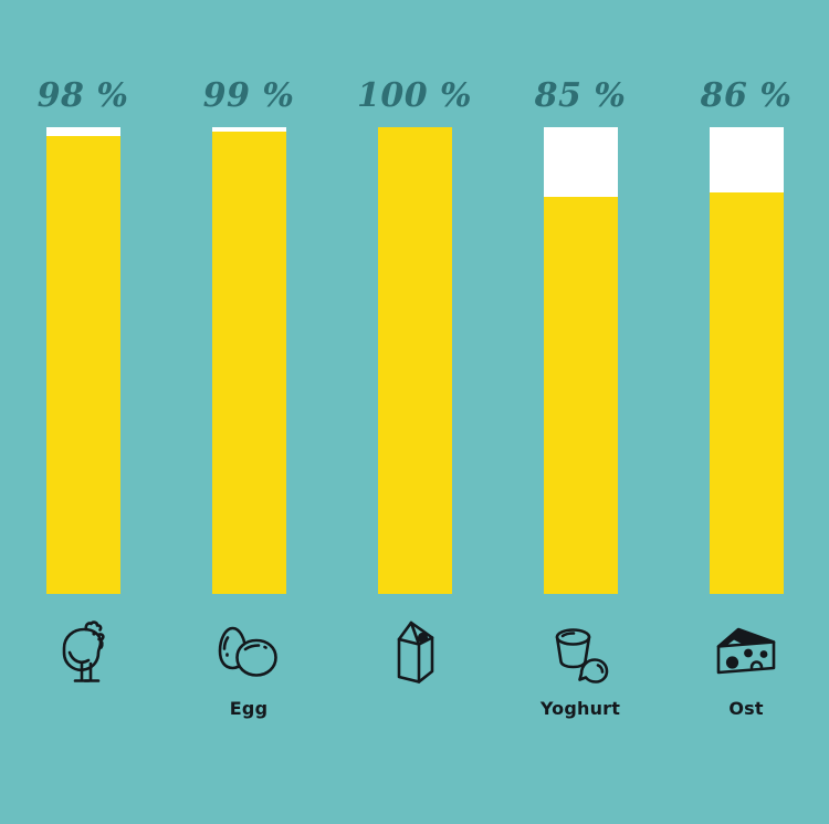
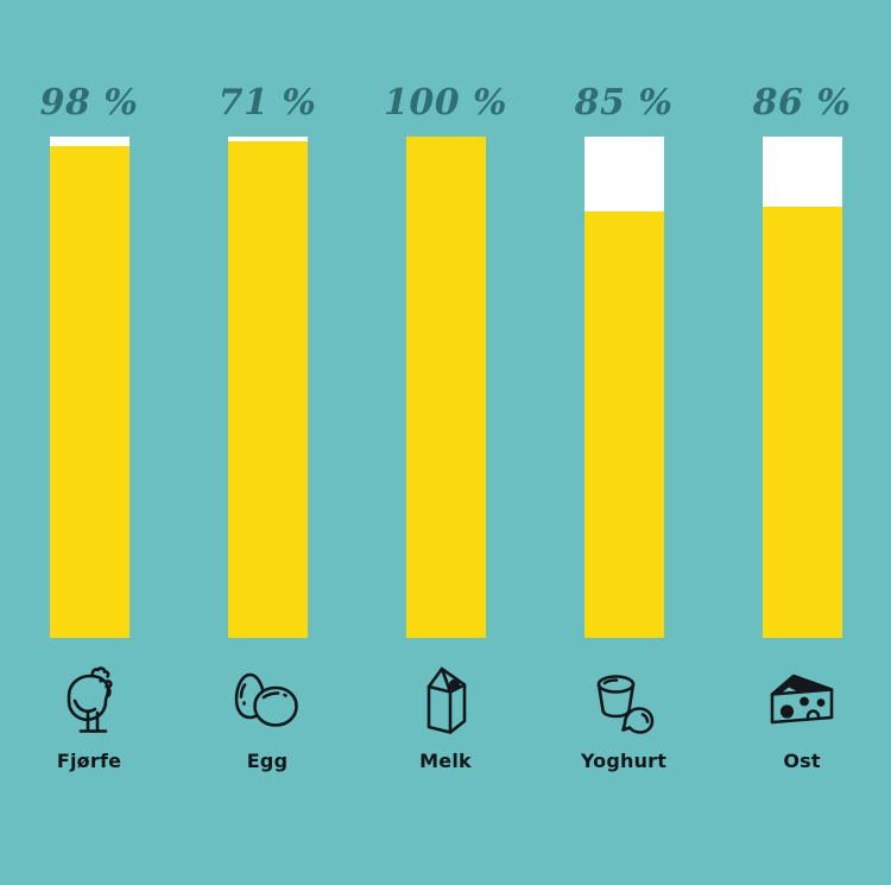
  98 %
+ Fjørfe
- 99 %
+ 71 %
  Egg
  100 %
+ Melk
  85 %
  Yoghurt
  86 %
  Ost
